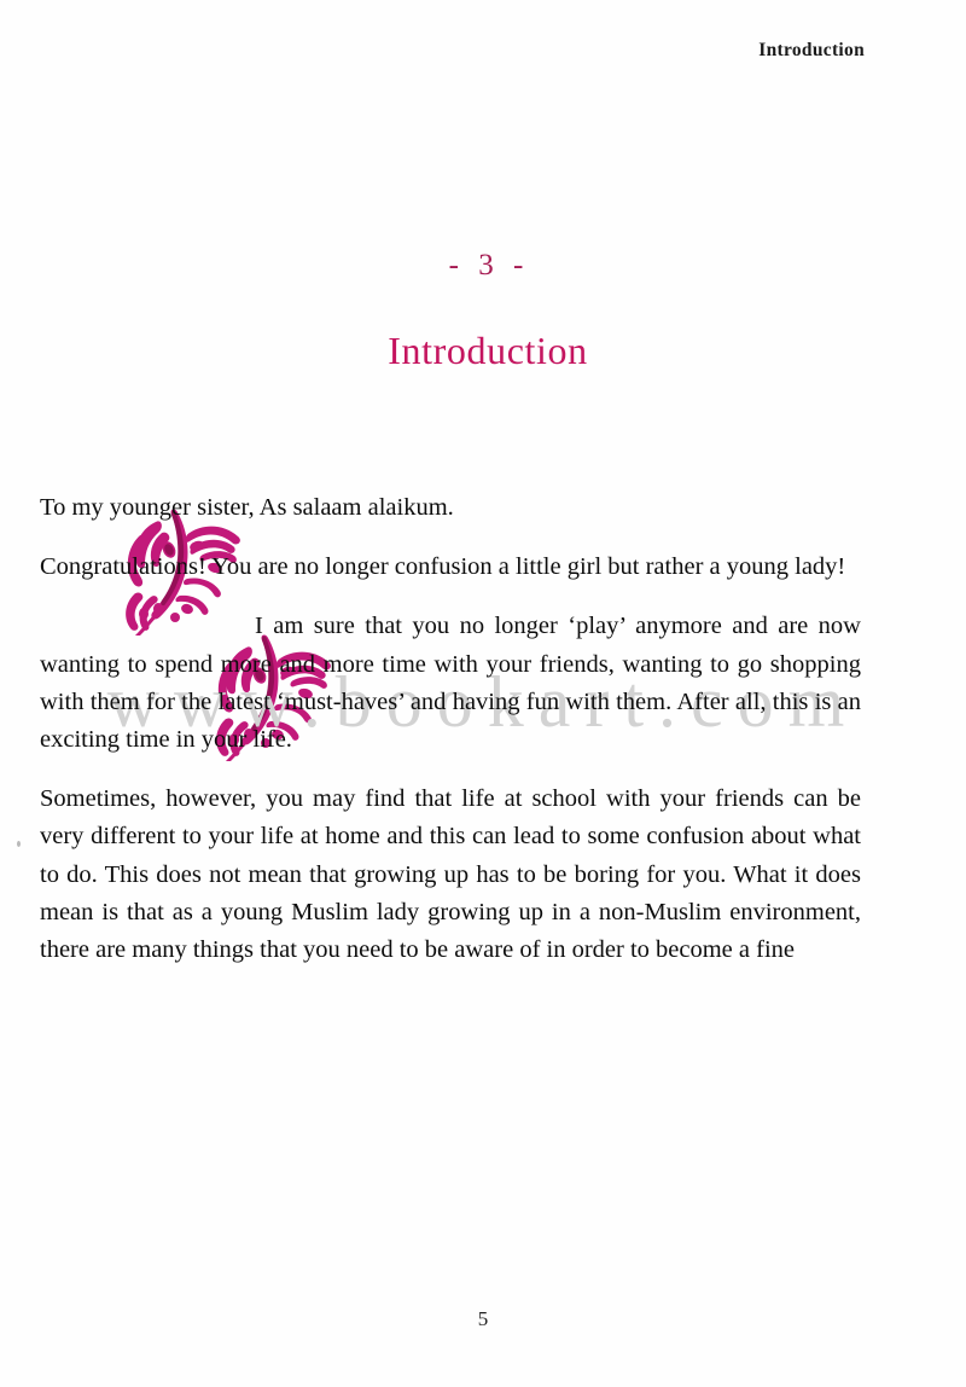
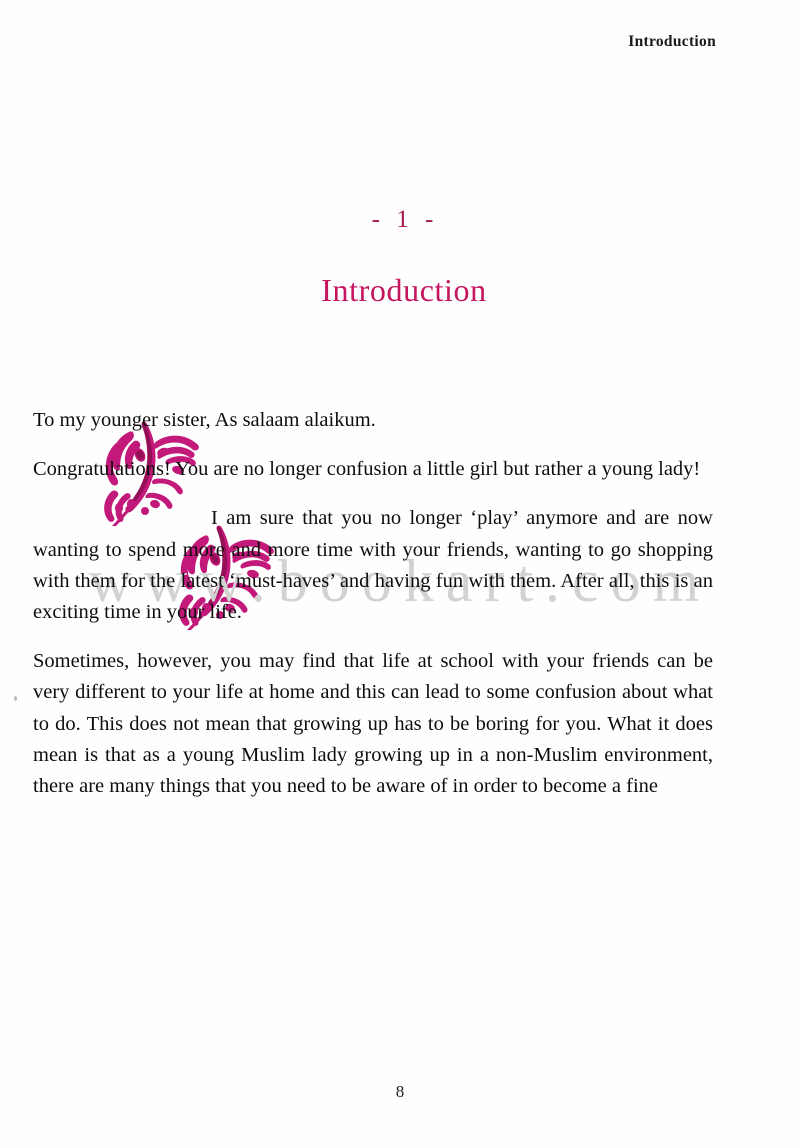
  Introduction
- - 3 -
+ - 1 -
  Introduction
  www.bookart.com
  To my younger sister, As salaam alaikum.
  Congratulations! You are no longer confusion a little girl but rather a young lady!
  I am sure that you no longer ‘play’ anymore and are now wanting to spend more and more time with your friends, wanting to go shopping with them for the latest ‘must-haves’ and having fun with them. After all, this is an exciting time in your life.
  Sometimes, however, you may find that life at school with your friends can be very different to your life at home and this can lead to some confusion about what to do. This does not mean that growing up has to be boring for you. What it does mean is that as a young Muslim lady growing up in a non-Muslim environment, there are many things that you need to be aware of in order to become a fine
- 5
+ 8
